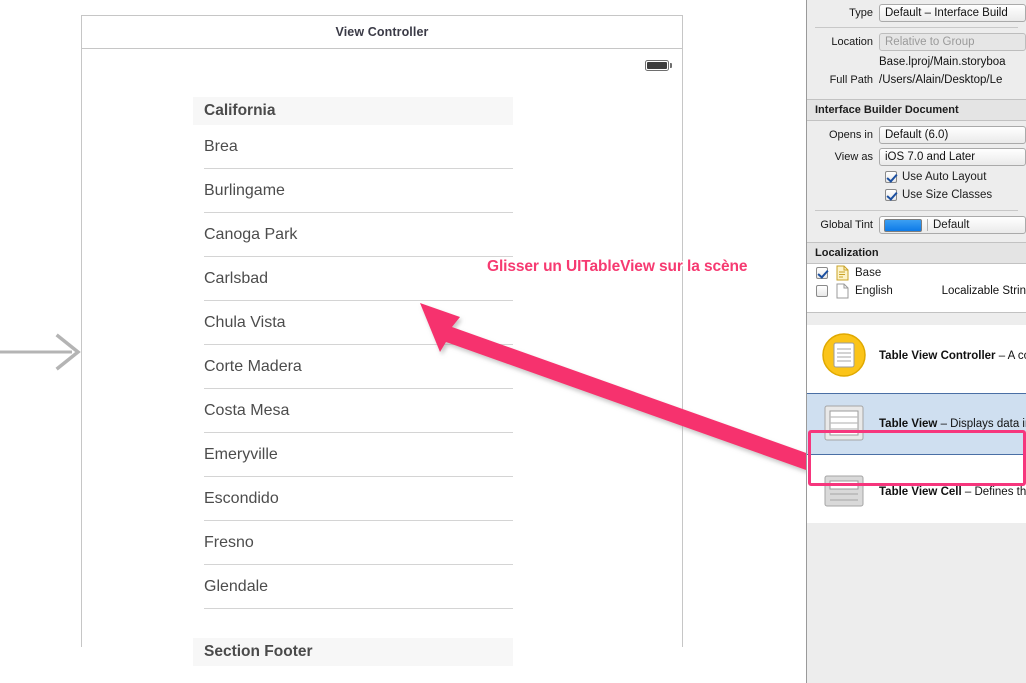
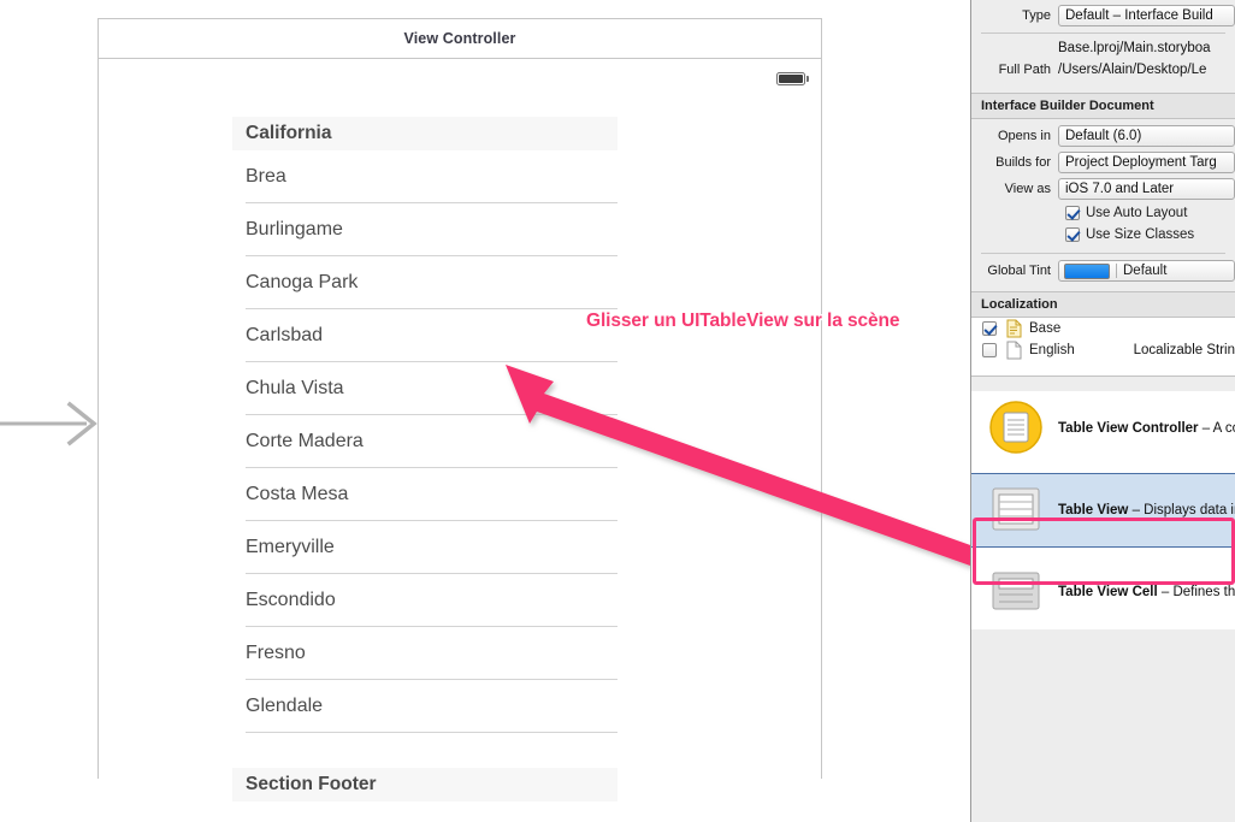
  View Controller
  California
  Brea
  Burlingame
  Canoga Park
  Carlsbad
  Chula Vista
  Corte Madera
  Costa Mesa
  Emeryville
  Escondido
  Fresno
  Glendale
  Section Footer
  Glisser un UITableView sur la scène
  Type
  Default – Interface Build
- Location
- Relative to Group
  Base.lproj/Main.storyboa
  Full Path
  /Users/Alain/Desktop/Le
  Interface Builder Document
  Opens in
  Default (6.0)
+ Builds for
+ Project Deployment Targ
  View as
  iOS 7.0 and Later
  Use Auto Layout
  Use Size Classes
  Global Tint
  Default
  Localization
  Base
  English
  Localizable Strin
  Table View Controller – A c
  Table View – Displays data i
  Table View Cell – Defines th
